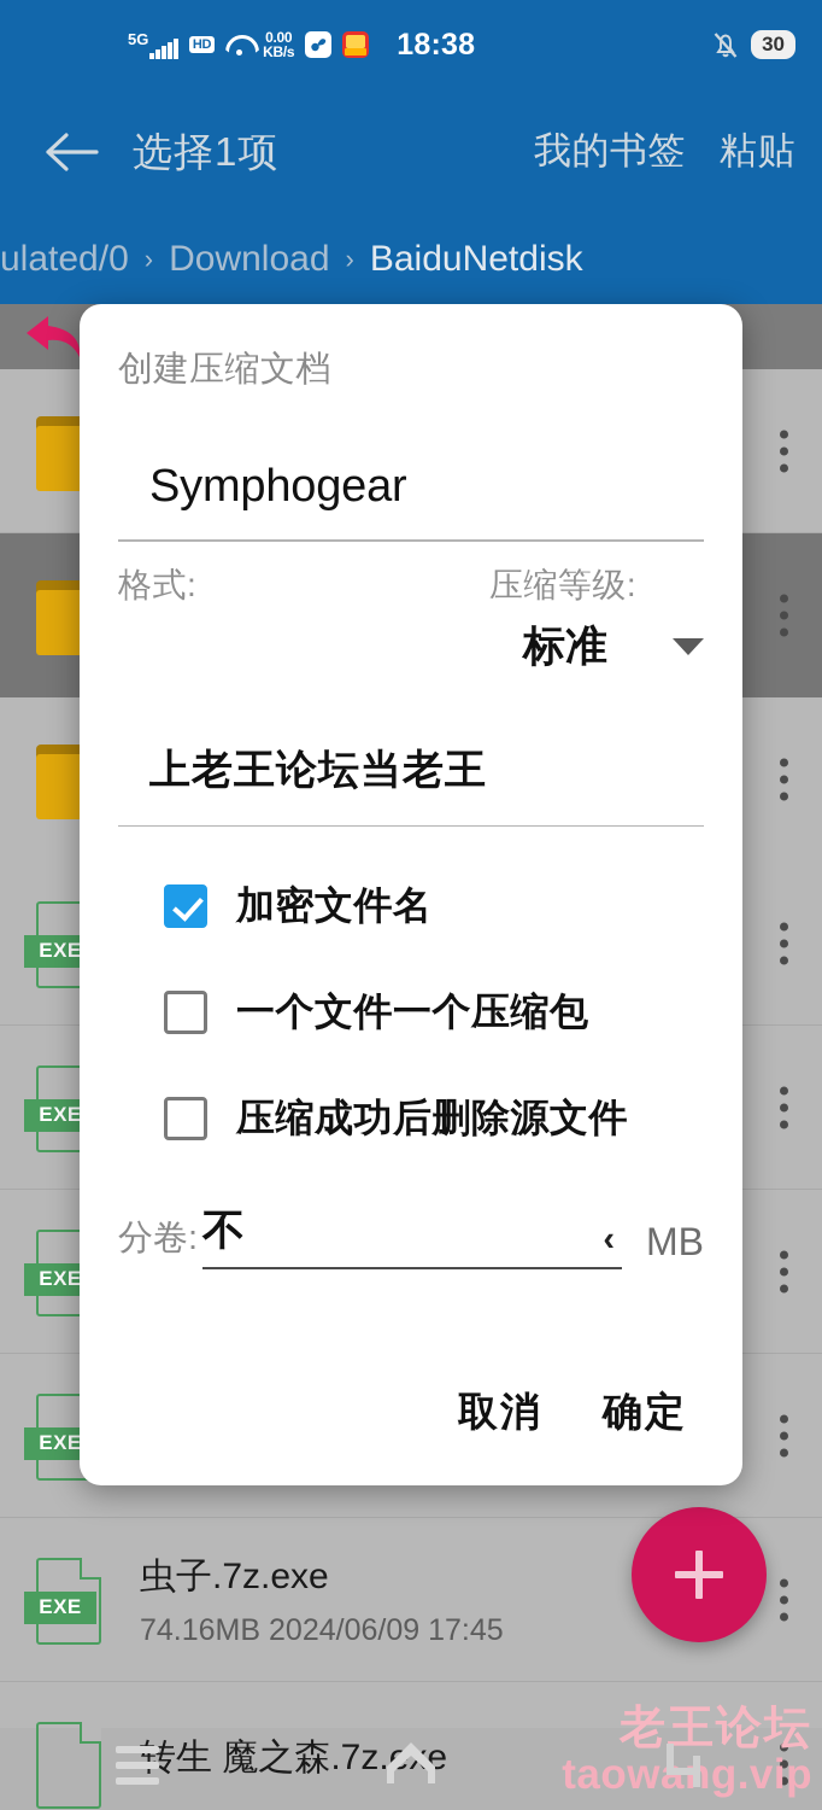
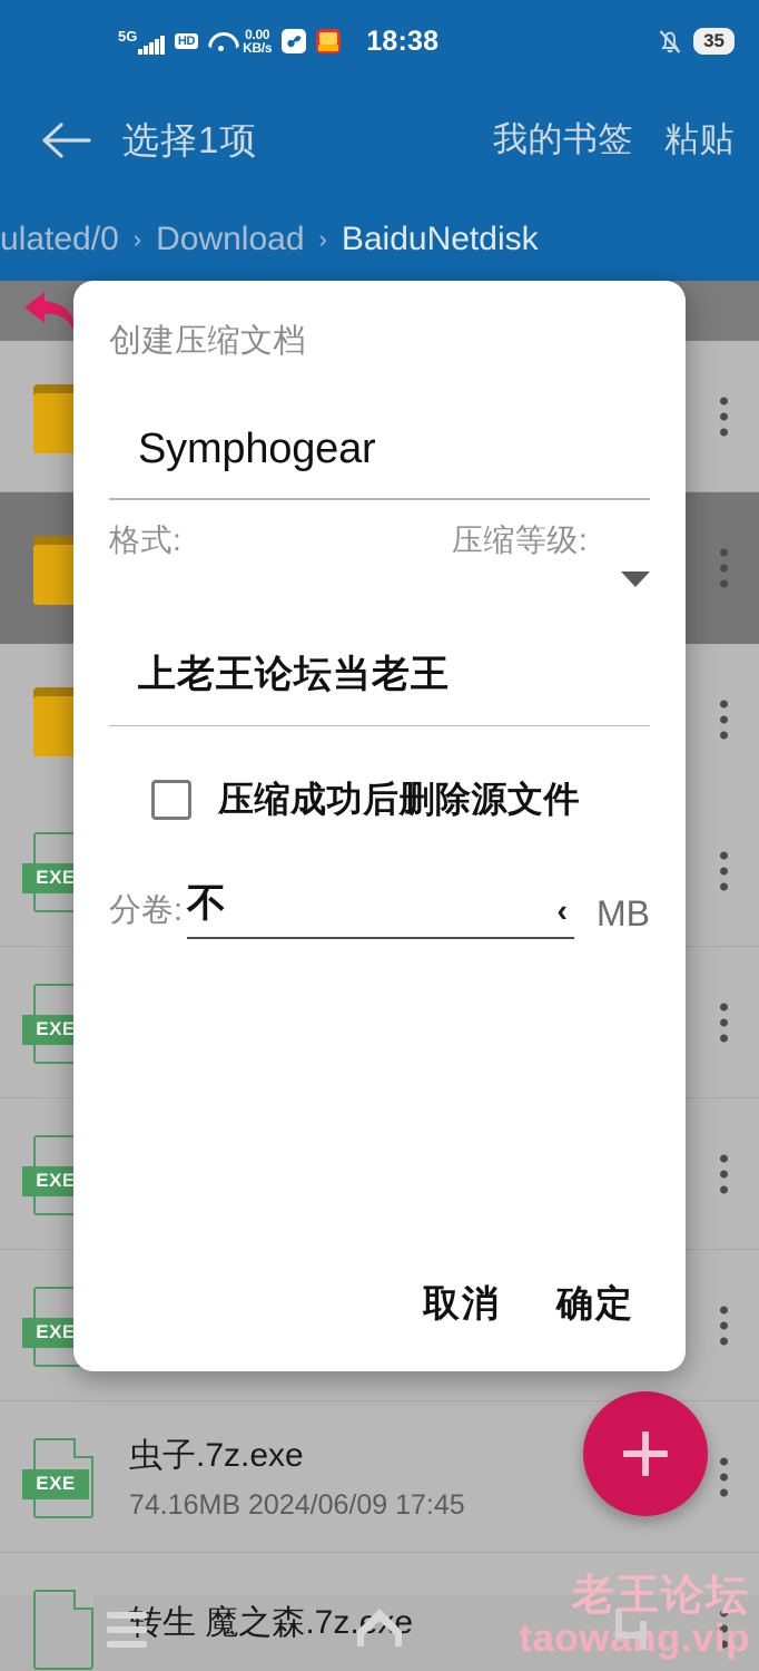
  EXE
  EXE
  EXE
  EXE
  EXE
  虫子.7z.exe
  74.16MB 2024/06/09 17:45
  转生 魔之森.7z.e
  老王论坛
  taowag.vip
  5G
  HD
  0.00
  KB/s
  18:38
- 30
+ 35
  选择1项
  我的书签
  粘贴
  ulated/0
  ›
  Download
  ›
  BaiduNetdisk
  创建压缩文档
  Symphogear
  格式:
  压缩等级:
- 标准
  上老王论坛当老王
- 加密文件名
- 一个文件一个压缩包
  压缩成功后删除源文件
  分卷:
  不
  ‹
  MB
  取消
  确定
